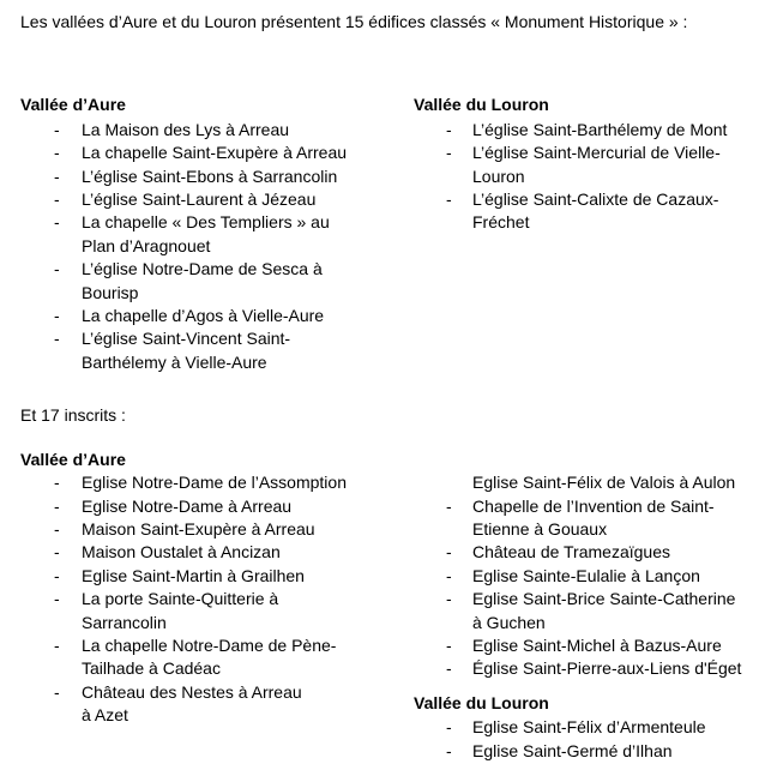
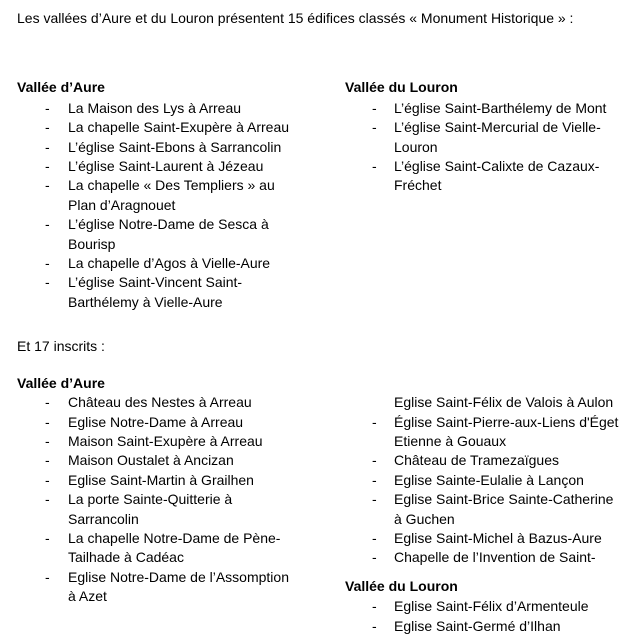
  Les vallées d’Aure et du Louron présentent 15 édifices classés « Monument Historique » :
  Vallée d’Aure
  -
  La Maison des Lys à Arreau
  -
  La chapelle Saint-Exupère à Arreau
  -
  L’église Saint-Ebons à Sarrancolin
  -
  L’église Saint-Laurent à Jézeau
  -
  La chapelle « Des Templiers » au
  Plan d’Aragnouet
  -
  L’église Notre-Dame de Sesca à
  Bourisp
  -
  La chapelle d’Agos à Vielle-Aure
  -
  L’église Saint-Vincent Saint-
  Barthélemy à Vielle-Aure
  Vallée du Louron
  -
  L’église Saint-Barthélemy de Mont
  -
  L’église Saint-Mercurial de Vielle-
  Louron
  -
  L’église Saint-Calixte de Cazaux-
  Fréchet
  Et 17 inscrits :
  Vallée d’Aure
  -
- Eglise Notre-Dame de l’Assomption
+ Château des Nestes à Arreau
  -
  Eglise Notre-Dame à Arreau
  -
  Maison Saint-Exupère à Arreau
  -
  Maison Oustalet à Ancizan
  -
  Eglise Saint-Martin à Grailhen
  -
  La porte Sainte-Quitterie à
  Sarrancolin
  -
  La chapelle Notre-Dame de Pène-
  Tailhade à Cadéac
  -
- Château des Nestes à Arreau
+ Eglise Notre-Dame de l’Assomption
  à Azet
  Eglise Saint-Félix de Valois à Aulon
  -
- Chapelle de l’Invention de Saint-
+ Église Saint-Pierre-aux-Liens d'Éget
  Etienne à Gouaux
  -
  Château de Tramezaïgues
  -
  Eglise Sainte-Eulalie à Lançon
  -
  Eglise Saint-Brice Sainte-Catherine
  à Guchen
  -
  Eglise Saint-Michel à Bazus-Aure
  -
- Église Saint-Pierre-aux-Liens d'Éget
+ Chapelle de l’Invention de Saint-
  Vallée du Louron
  -
  Eglise Saint-Félix d’Armenteule
  -
  Eglise Saint-Germé d’Ilhan
